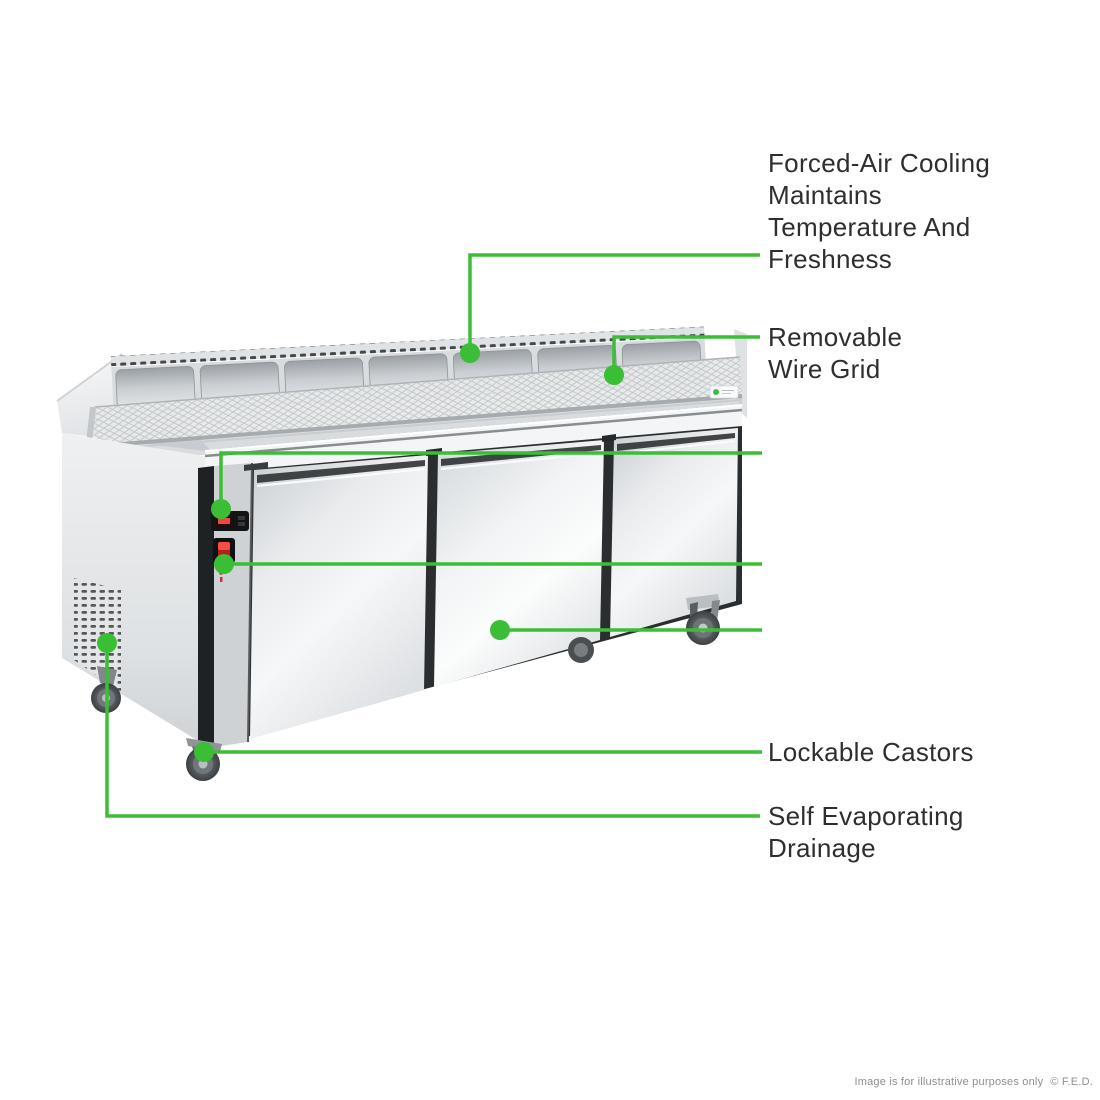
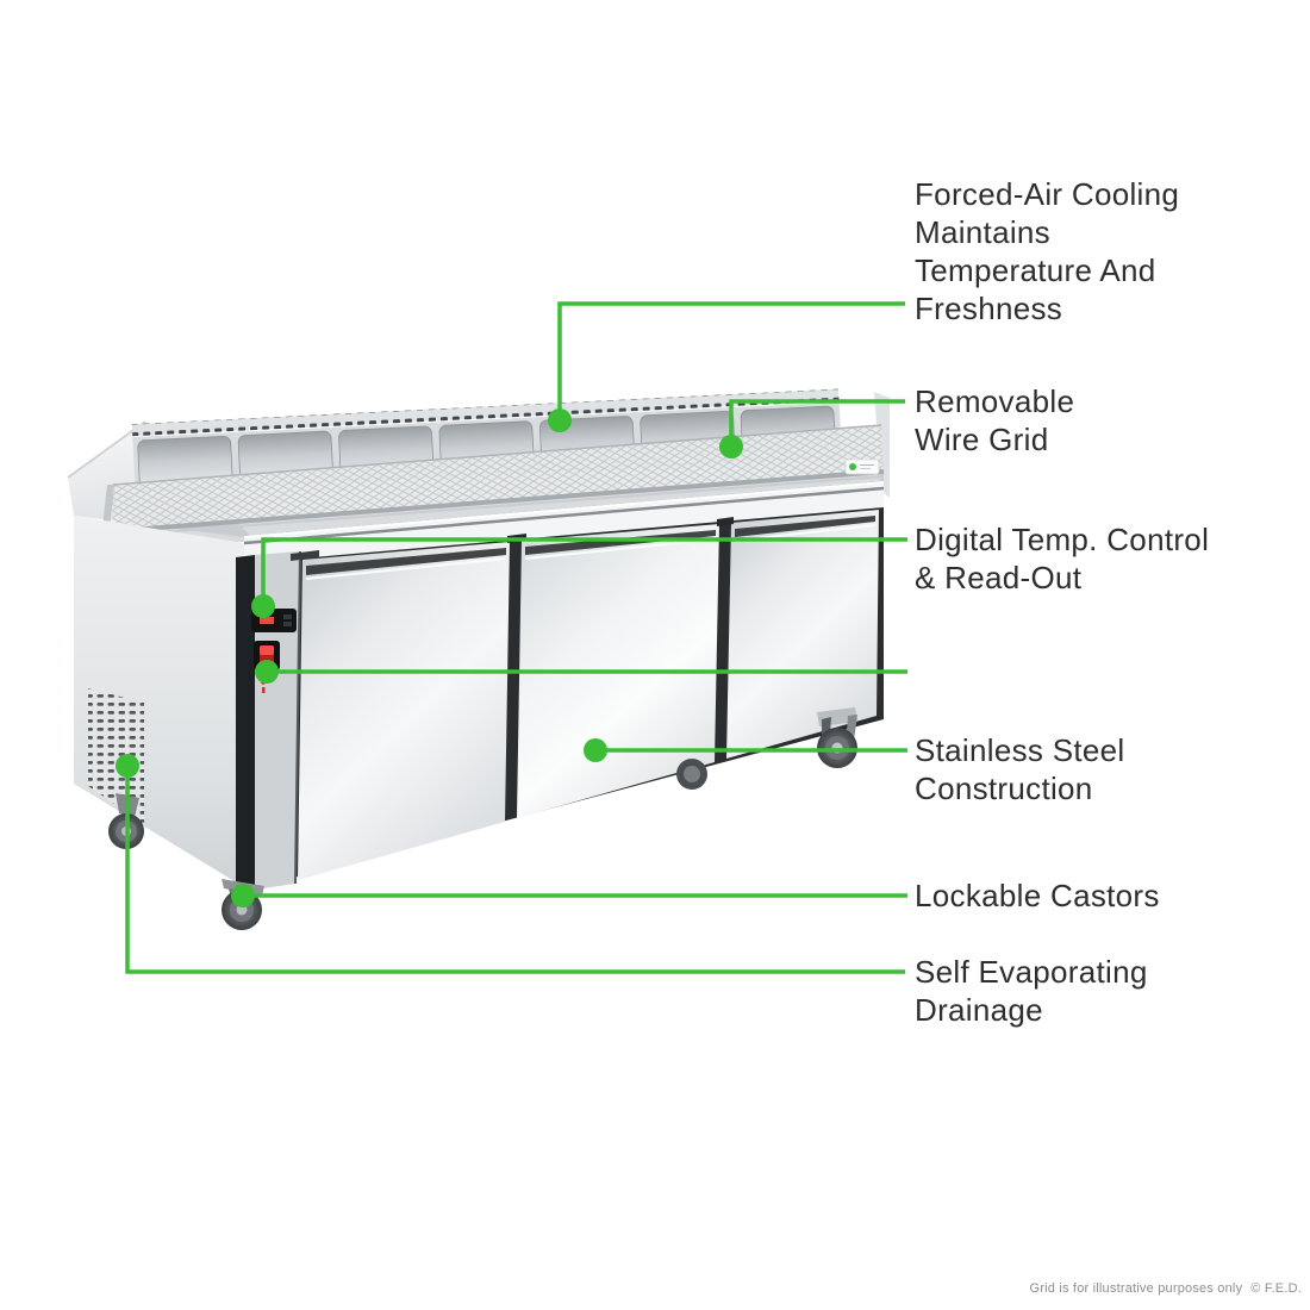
  Forced-Air Cooling
  Maintains
  Temperature And
  Freshness
  Removable
  Wire Grid
+ Digital Temp. Control
+ & Read-Out
+ Stainless Steel
+ Construction
  Lockable Castors
  Self Evaporating
  Drainage
- Image is for illustrative purposes only © F.E.D.
+ Grid is for illustrative purposes only © F.E.D.
